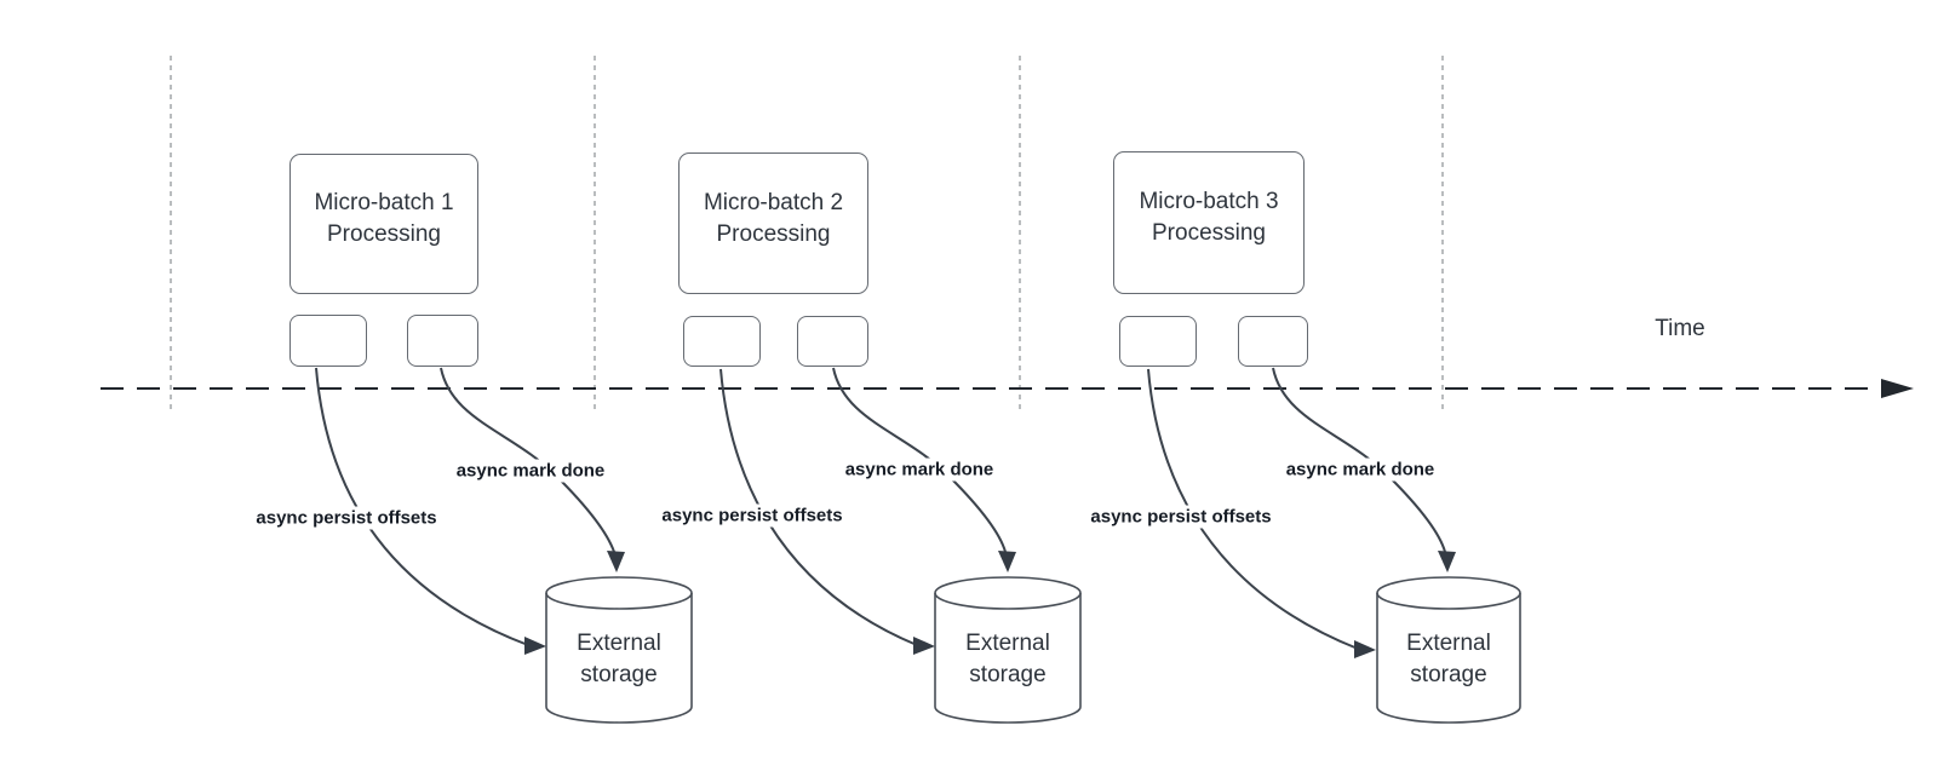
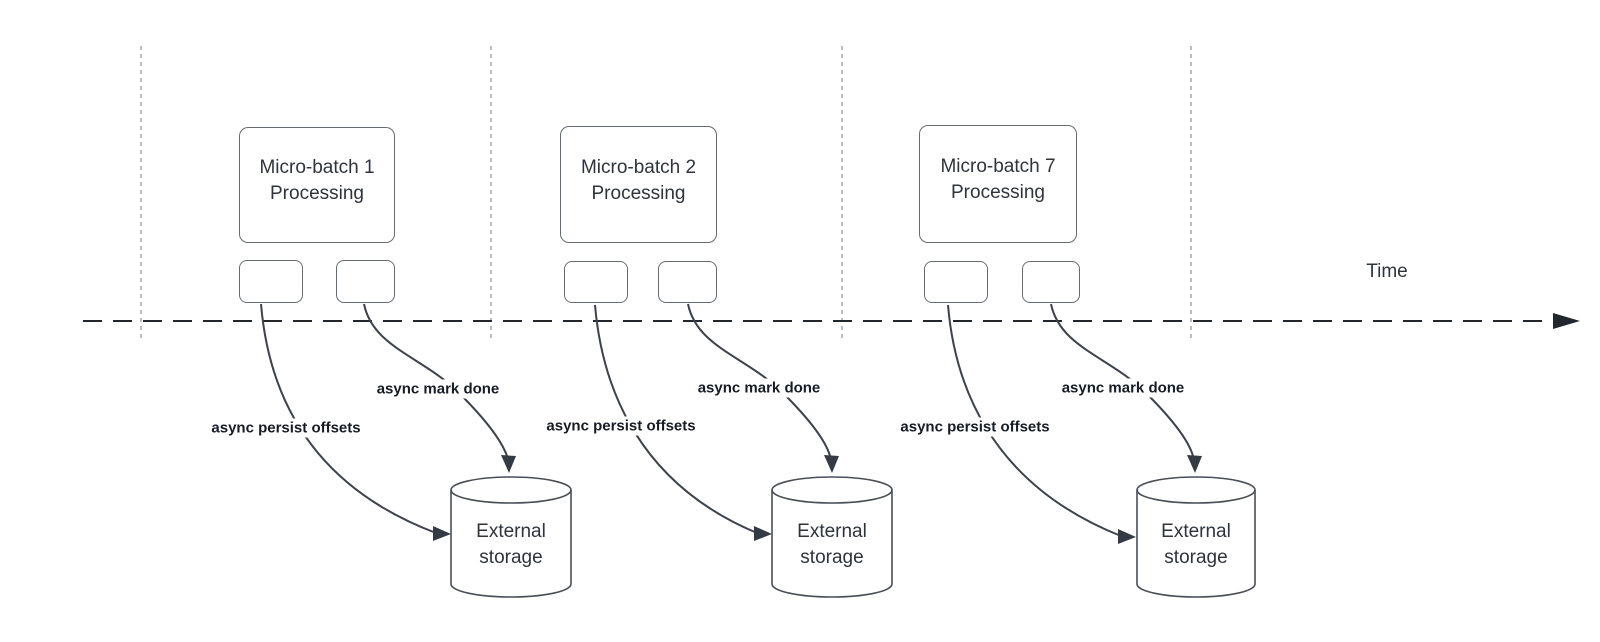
  Micro-batch 1
  Processing
  async persist offsets
  async mark done
  External
  storage
  Micro-batch 2
  Processing
  async persist offsets
  async mark done
  External
  storage
- Micro-batch 3
+ Micro-batch 7
  Processing
  async persist offsets
  async mark done
  External
  storage
  Time
